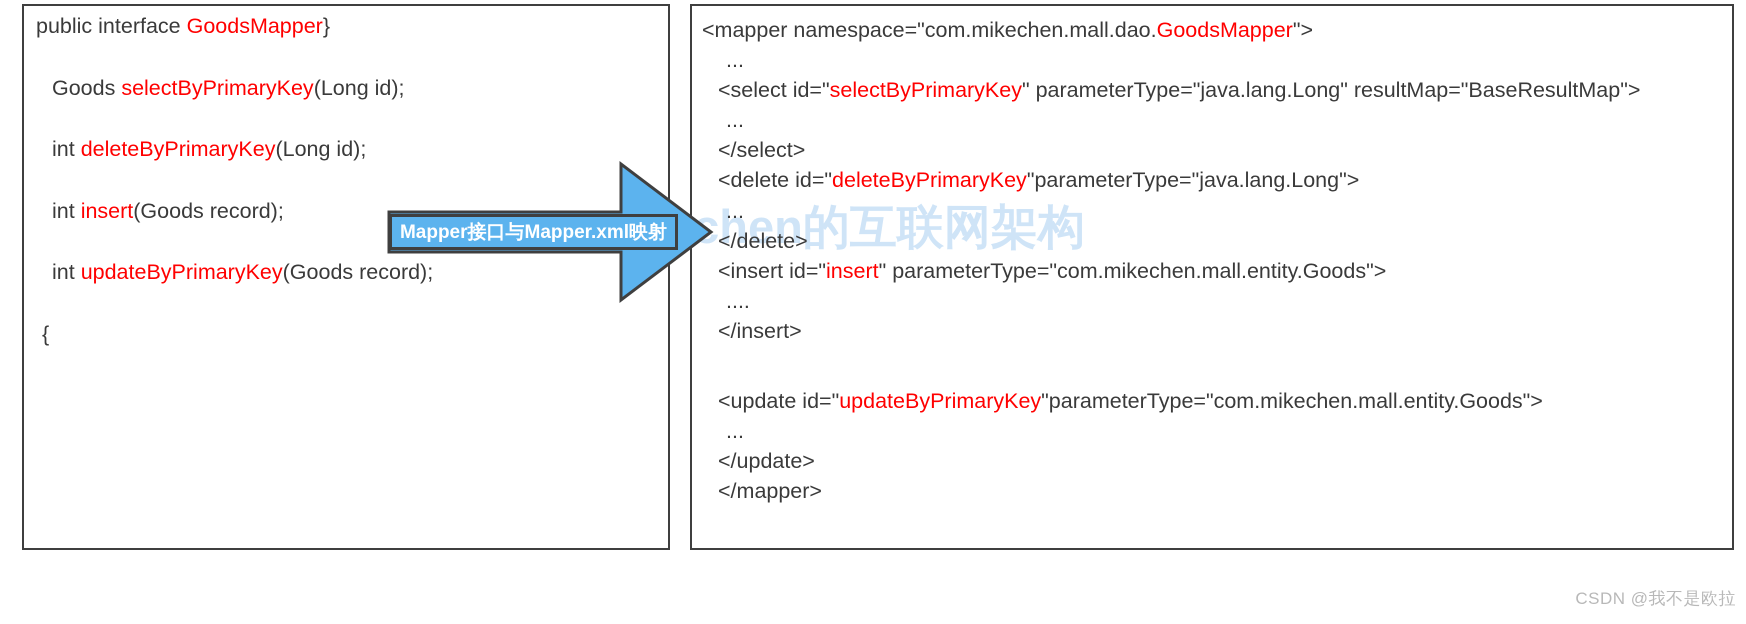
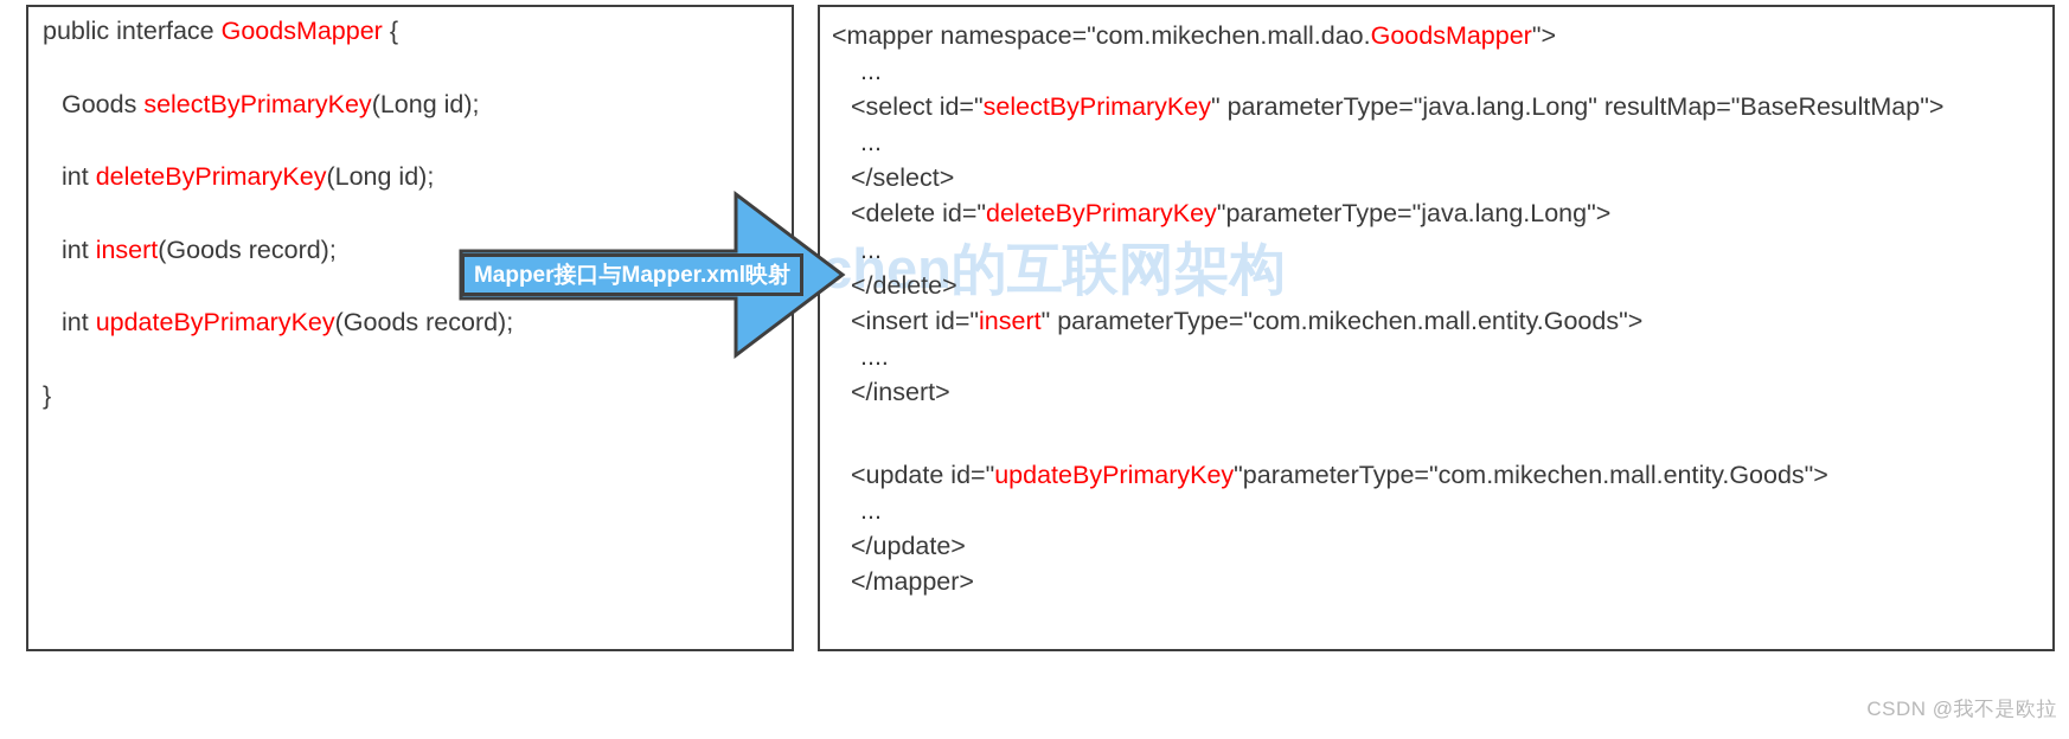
- public interface GoodsMapper}
+ public interface GoodsMapper {
  Goods selectByPrimaryKey(Long id);
  int deleteByPrimaryKey(Long id);
  int insert(Goods record);
  int updateByPrimaryKey(Goods record);
- {
+ }
  <mapper namespace="com.mikechen.mall.dao.GoodsMapper">
  ...
  <select id="selectByPrimaryKey" parameterType="java.lang.Long" resultMap="BaseResultMap">
  ...
  </select>
  <delete id="deleteByPrimaryKey"parameterType="java.lang.Long">
  ...
  </delete>
  <insert id="insert" parameterType="com.mikechen.mall.entity.Goods">
  ....
  </insert>
  <update id="updateByPrimaryKey"parameterType="com.mikechen.mall.entity.Goods">
  ...
  </update>
  </mapper>
  Mapper接口与Mapper.xml映射
  CSDN @我不是欧拉
